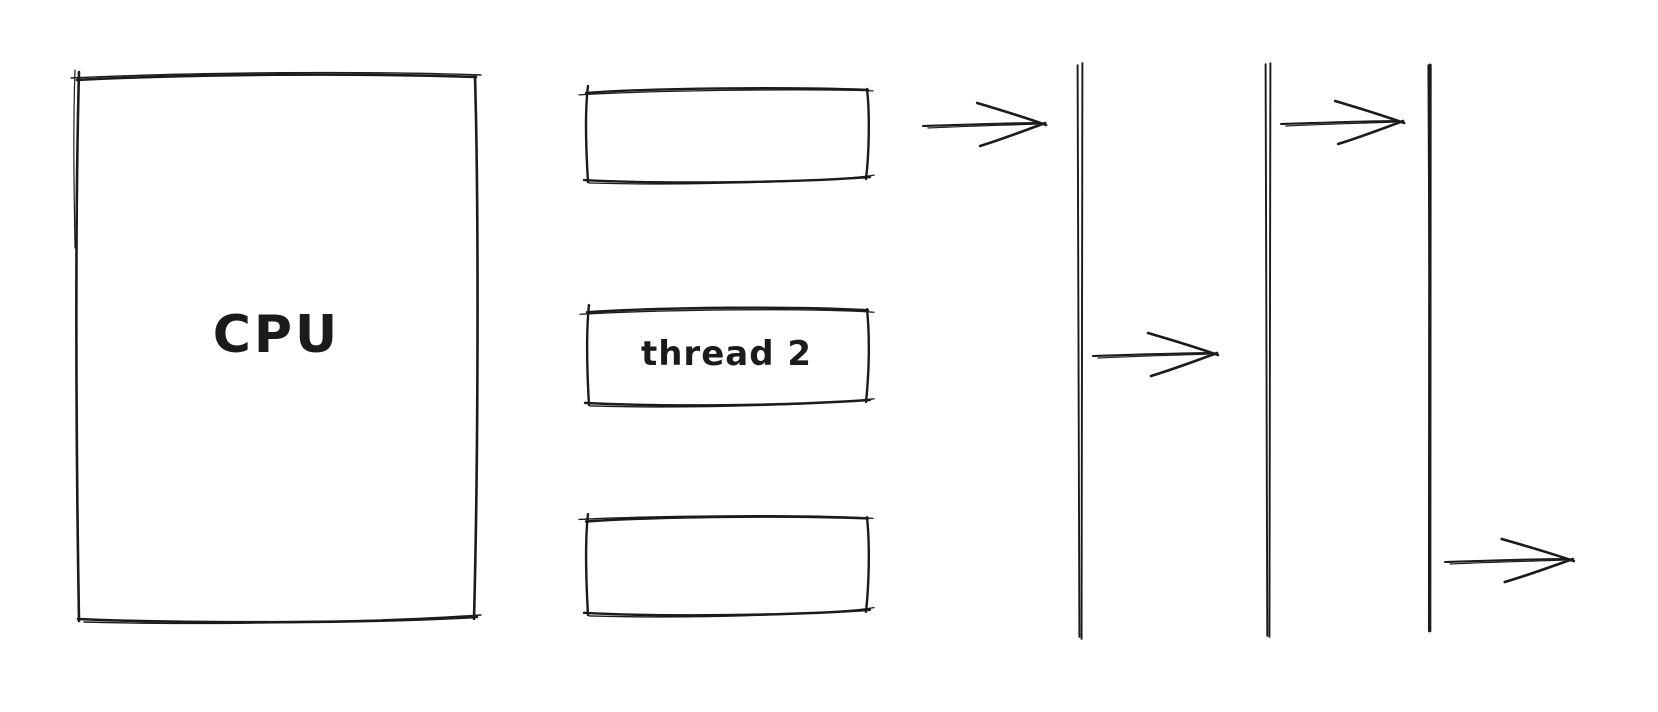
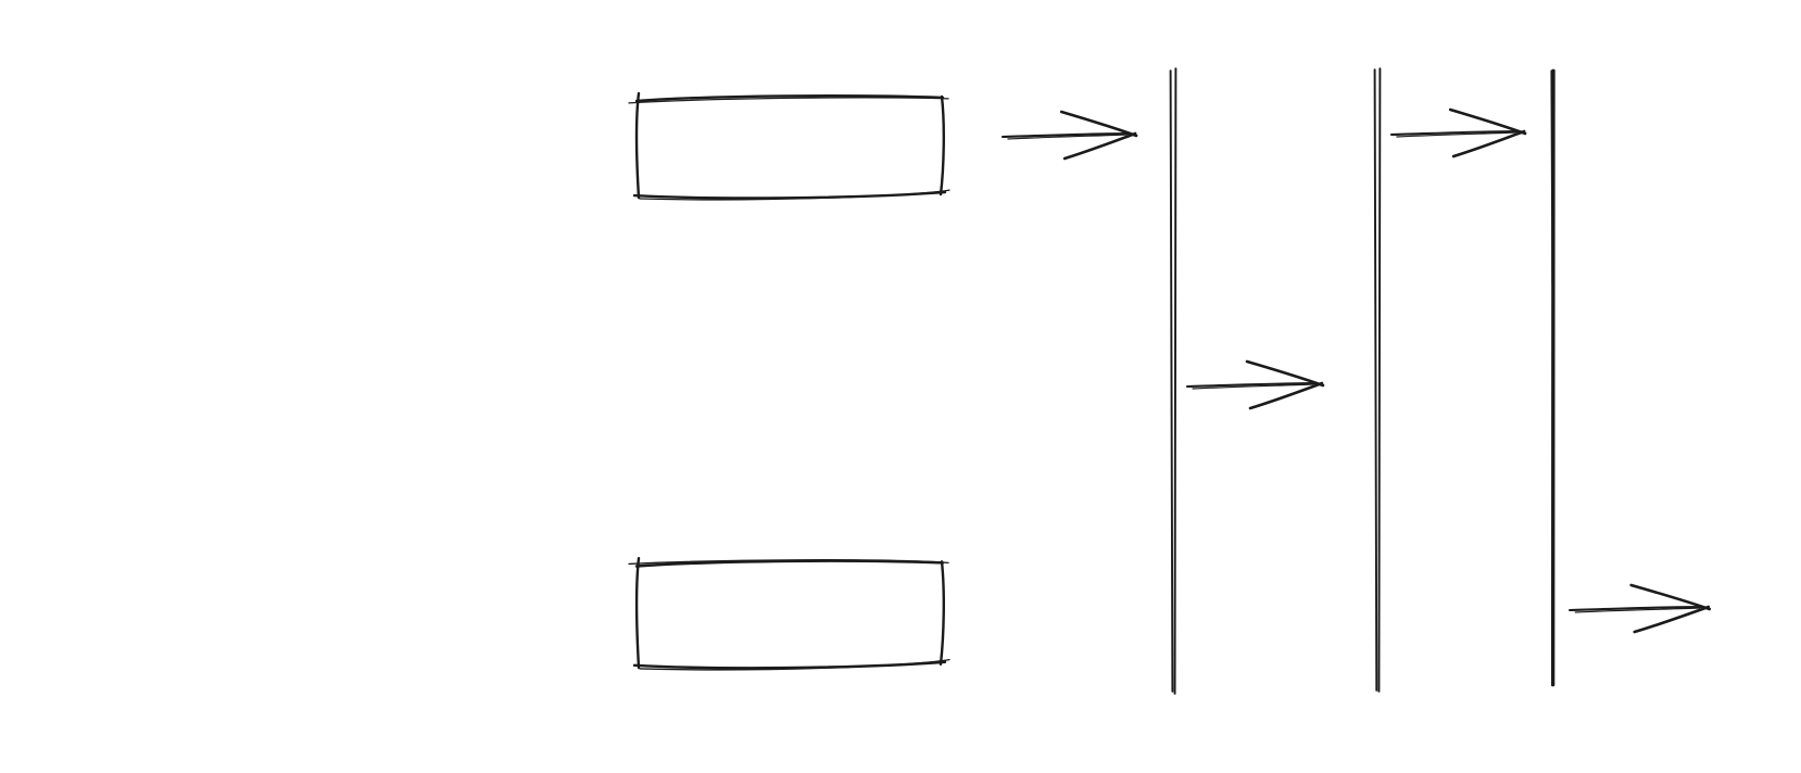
- CPU
- thread 2
